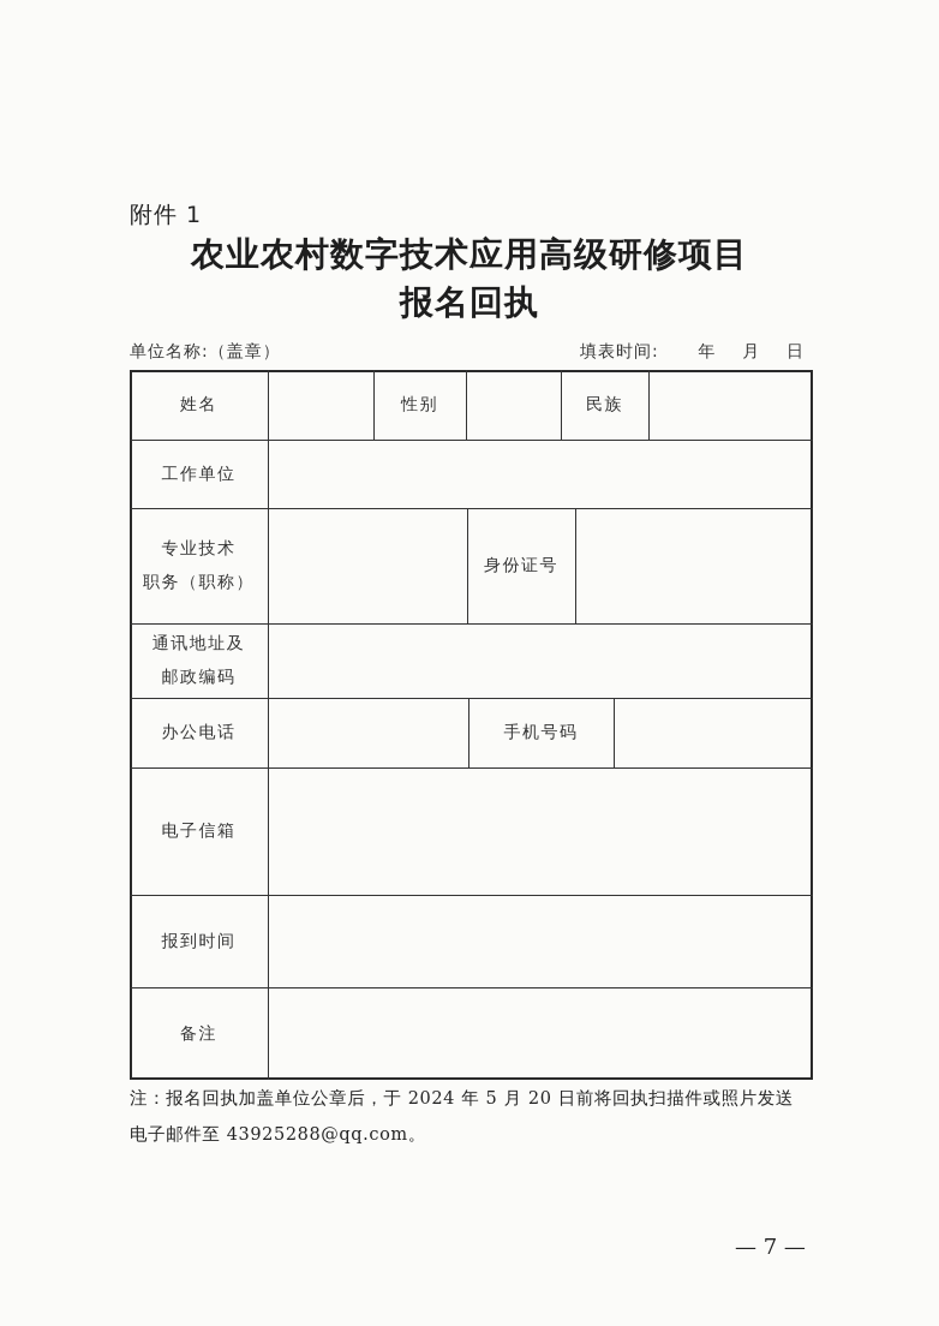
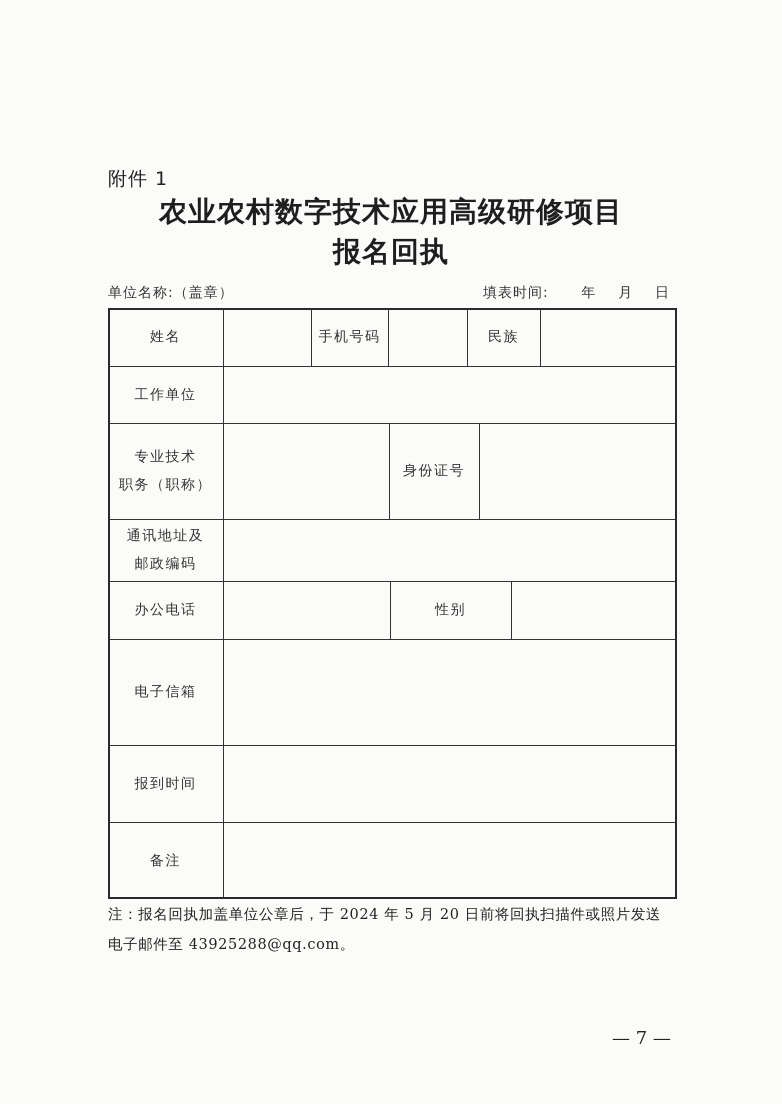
  附件 1
  农业农村数字技术应用高级研修项目
  报名回执
  单位名称:（盖章）
  填表时间: 年 月 日
  姓名
- 性别
+ 手机号码
  民族
  工作单位
  专业技术
  职务（职称）
  身份证号
  通讯地址及
  邮政编码
  办公电话
- 手机号码
+ 性别
  电子信箱
  报到时间
  备注
  注：报名回执加盖单位公章后，于 2024 年 5 月 20 日前将回执扫描件或照片发送
  电子邮件至 43925288@qq.com。
  — 7 —
